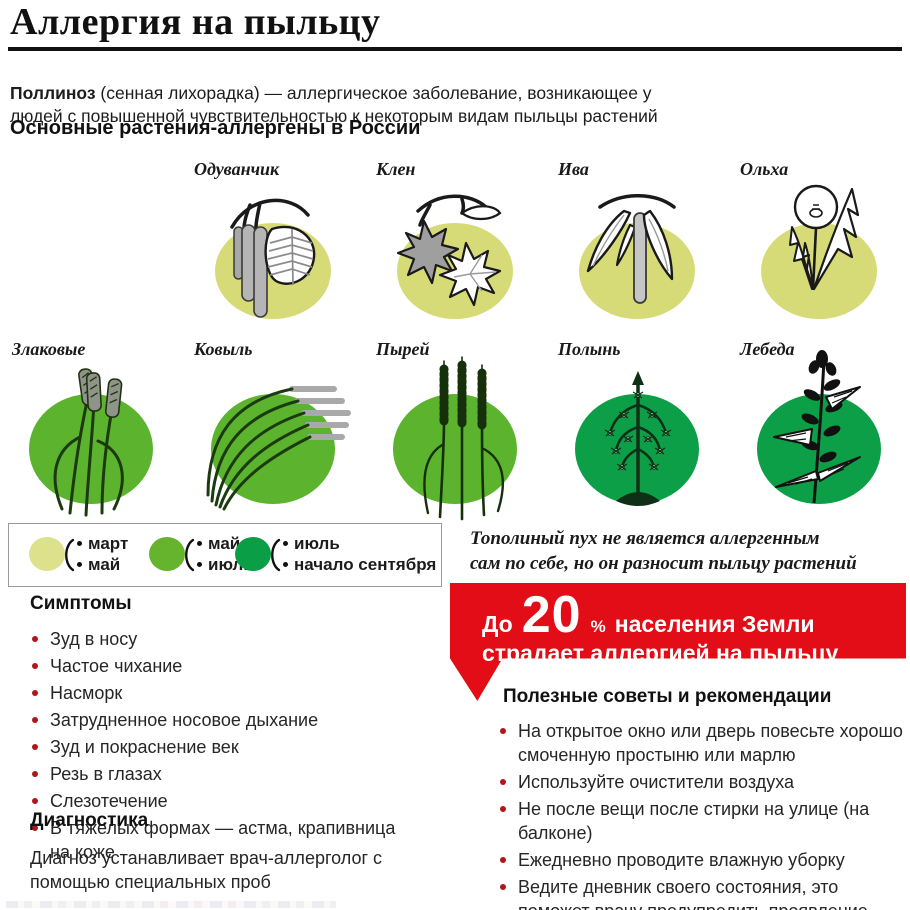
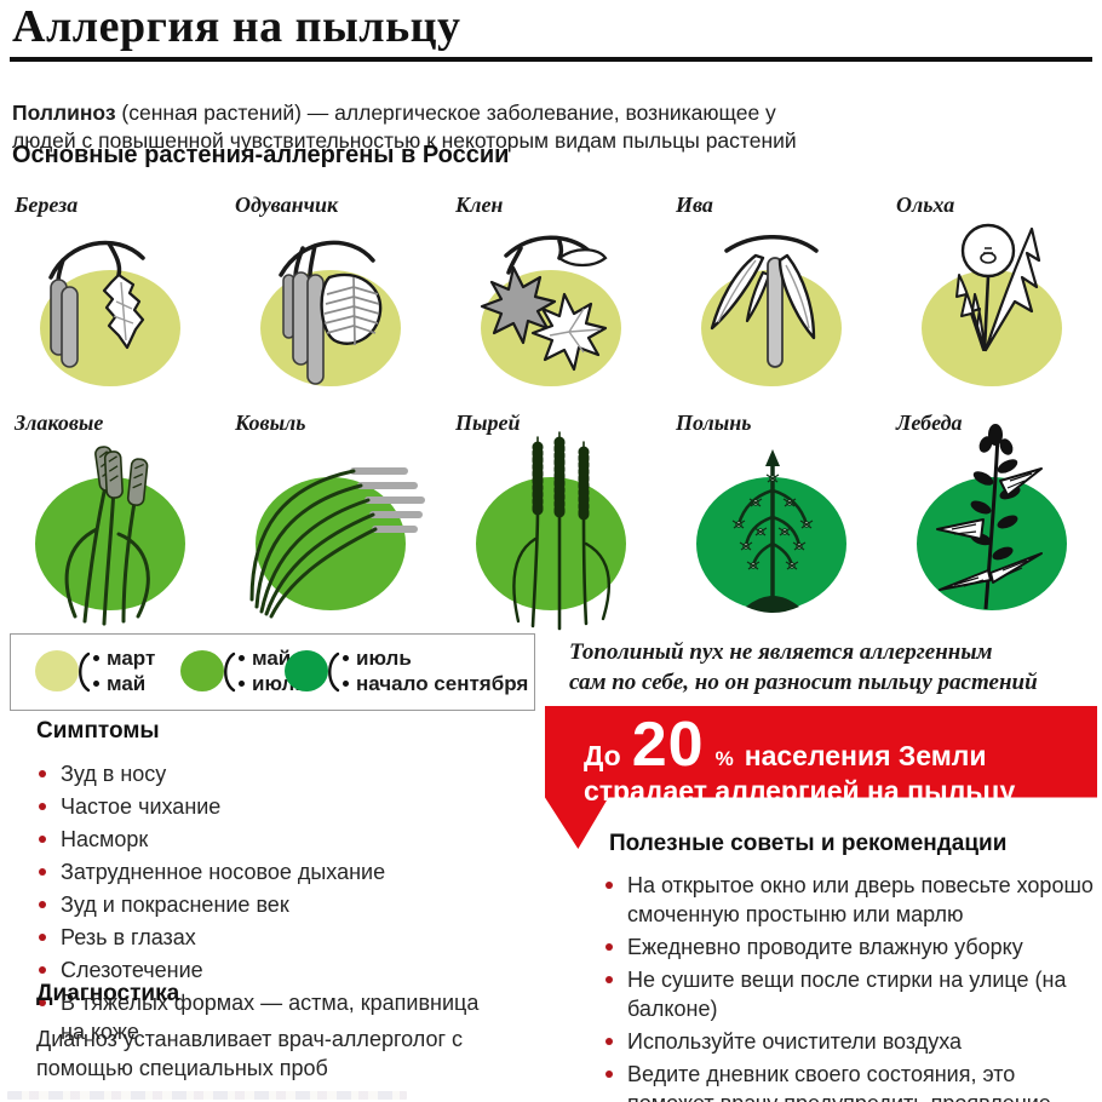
  Аллергия на пыльцу
- Поллиноз (сенная лихорадка) — аллергическое заболевание, возникающее у людей с повышенной чувствительностью к некоторым видам пыльцы растений
+ Поллиноз (сенная растений) — аллергическое заболевание, возникающее у людей с повышенной чувствительностью к некоторым видам пыльцы растений
  Основные растения-аллергены в России
+ Береза
  Одуванчик
  Клен
  Ива
  Ольха
  Злаковые
  Ковыль
  Пырей
  Полынь
  Лебеда
  март
  май
  май
  июль
  начало сентября
  Тополиный пух не является аллергенным
  сам по себе, но он разносит пыльцу растений
  До
  20
  %
  населения Земли
  страдает аллергией на пыльцу
  Симптомы
  Зуд в носу
  Частое чихание
  Насморк
  Затрудненное носовое дыхание
  Зуд и покраснение век
  Резь в глазах
  Слезотечение
  В тяжелых формах — астма, крапивница на коже
  Диагностика
  Диагноз устанавливает врач-аллерголог с помощью специальных проб
  Полезные советы и рекомендации
  На открытое окно или дверь повесьте хорошо смоченную простыню или марлю
- Используйте очистители воздуха
+ Ежедневно проводите влажную уборку
- Не после вещи после стирки на улице (на балконе)
+ Не сушите вещи после стирки на улице (на балконе)
- Ежедневно проводите влажную уборку
+ Используйте очистители воздуха
